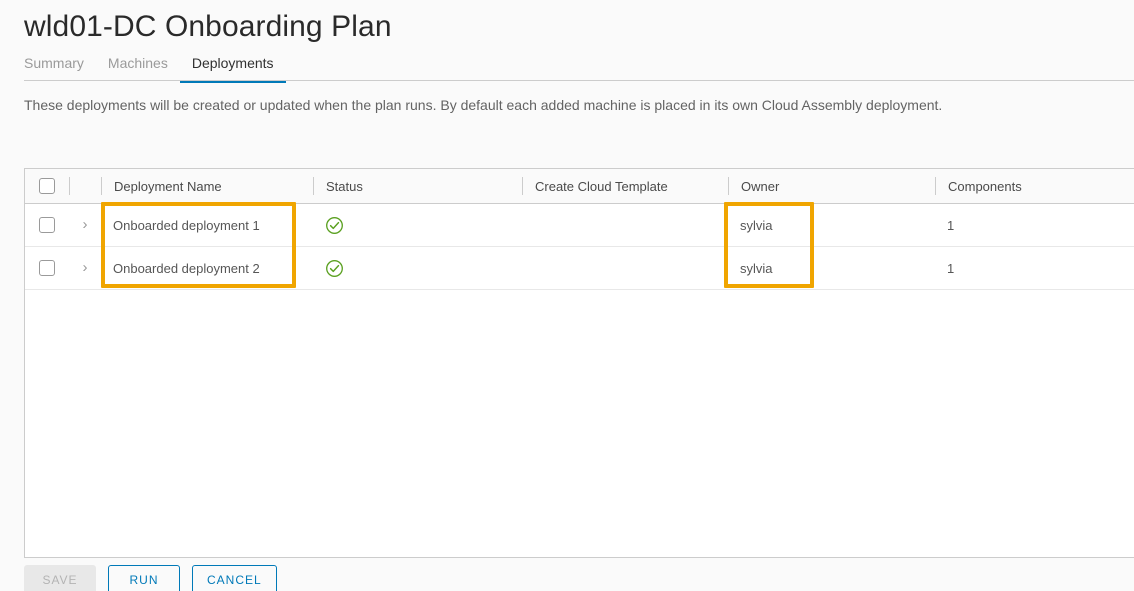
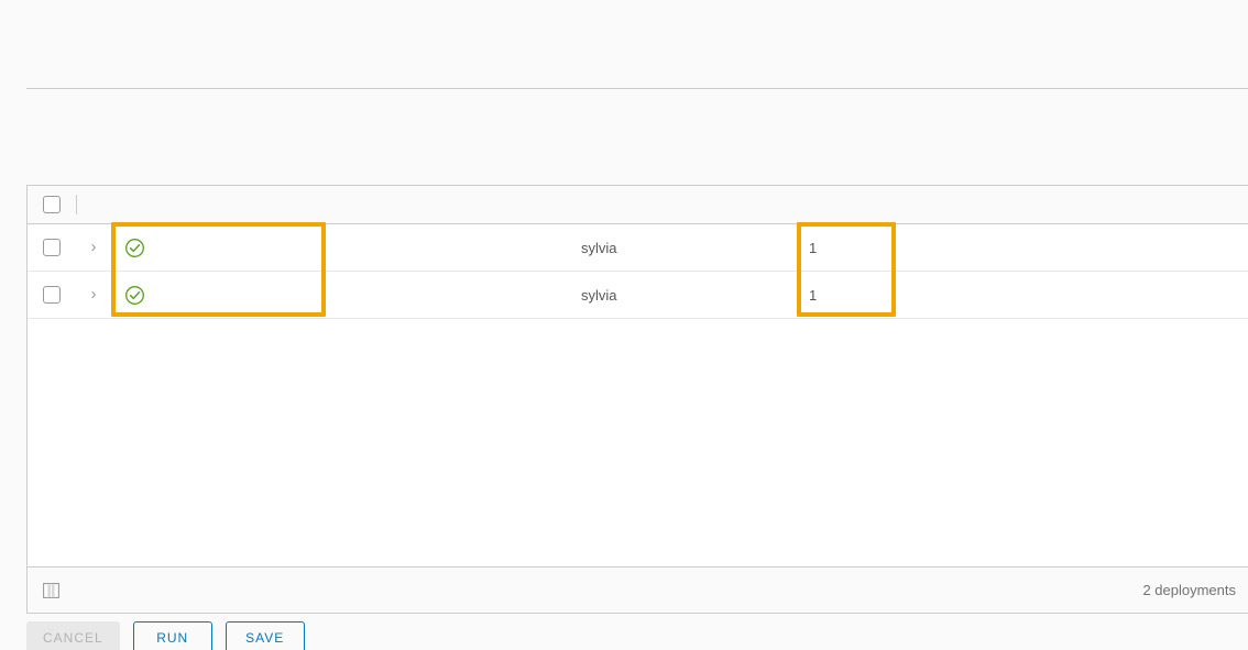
- wld01-DC Onboarding Plan
- Summary
- Machines
- Deployments
- These deployments will be created or updated when the plan runs. By default each added machine is placed in its own Cloud Assembly deployment.
- Deployment Name
- Status
- Create Cloud Template
- Owner
- Components
  ›
- Onboarded deployment 1
  sylvia
  1
  ›
- Onboarded deployment 2
  sylvia
  1
+ 2 deployments
- SAVE
+ CANCEL
  RUN
- CANCEL
+ SAVE
